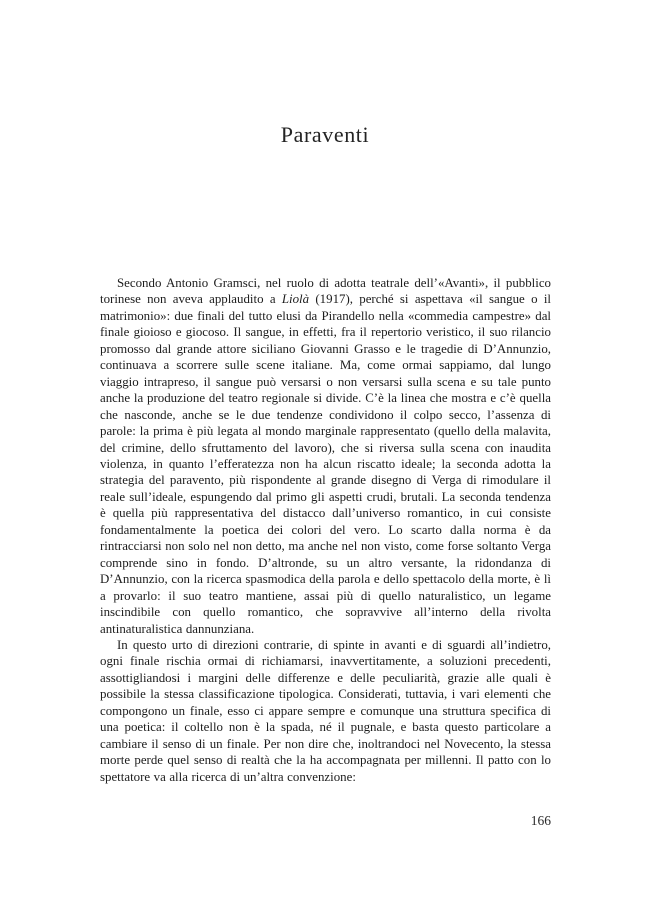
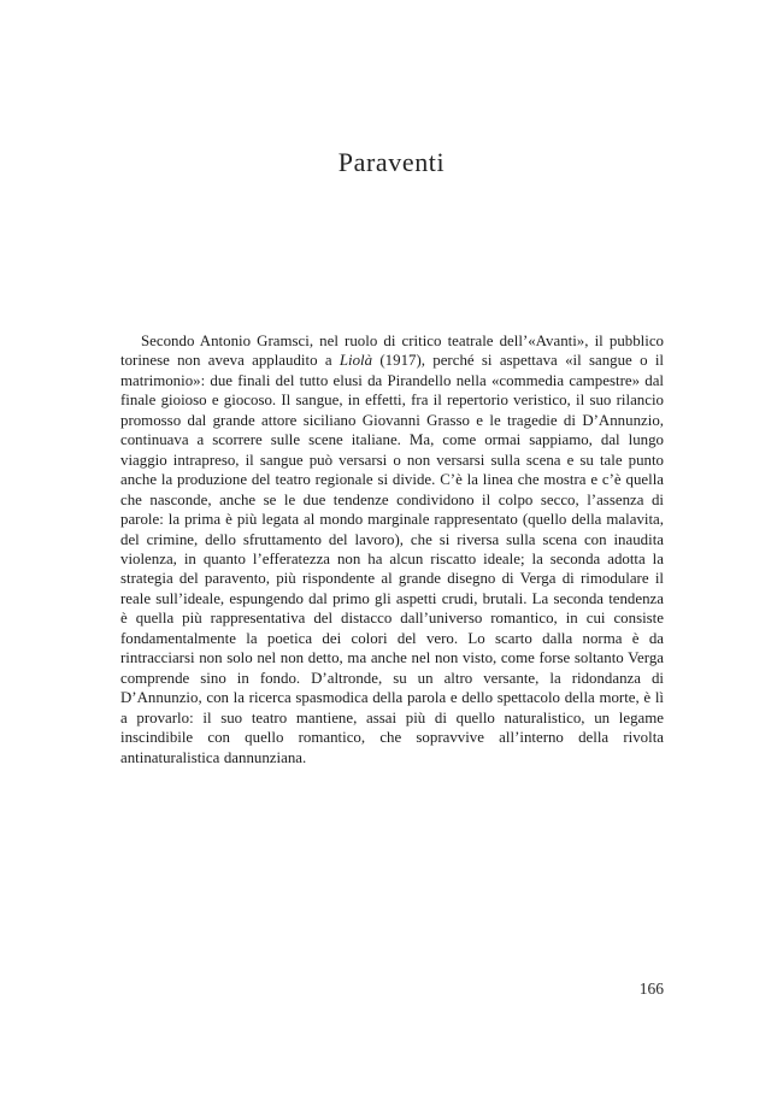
  Paraventi
- Secondo Antonio Gramsci, nel ruolo di adotta teatrale dell’«Avanti», il pubblico torinese non aveva applaudito a Liolà (1917), perché si aspettava «il sangue o il matrimonio»: due finali del tutto elusi da Pirandello nella «commedia campestre» dal finale gioioso e giocoso. Il sangue, in effetti, fra il repertorio veristico, il suo rilancio promosso dal grande attore siciliano Giovanni Grasso e le tragedie di D’Annunzio, continuava a scorrere sulle scene italiane. Ma, come ormai sappiamo, dal lungo viaggio intrapreso, il sangue può versarsi o non versarsi sulla scena e su tale punto anche la produzione del teatro regionale si divide. C’è la linea che mostra e c’è quella che nasconde, anche se le due tendenze condividono il colpo secco, l’assenza di parole: la prima è più legata al mondo marginale rappresentato (quello della malavita, del crimine, dello sfruttamento del lavoro), che si riversa sulla scena con inaudita violenza, in quanto l’efferatezza non ha alcun riscatto ideale; la seconda adotta la strategia del paravento, più rispondente al grande disegno di Verga di rimodulare il reale sull’ideale, espungendo dal primo gli aspetti crudi, brutali. La seconda tendenza è quella più rappresentativa del distacco dall’universo romantico, in cui consiste fondamentalmente la poetica dei colori del vero. Lo scarto dalla norma è da rintracciarsi non solo nel non detto, ma anche nel non visto, come forse soltanto Verga comprende sino in fondo. D’altronde, su un altro versante, la ridondanza di D’Annunzio, con la ricerca spasmodica della parola e dello spettacolo della morte, è lì a provarlo: il suo teatro mantiene, assai più di quello naturalistico, un legame inscindibile con quello romantico, che sopravvive all’interno della rivolta antinaturalistica dannunziana.
+ Secondo Antonio Gramsci, nel ruolo di critico teatrale dell’«Avanti», il pubblico torinese non aveva applaudito a Liolà (1917), perché si aspettava «il sangue o il matrimonio»: due finali del tutto elusi da Pirandello nella «commedia campestre» dal finale gioioso e giocoso. Il sangue, in effetti, fra il repertorio veristico, il suo rilancio promosso dal grande attore siciliano Giovanni Grasso e le tragedie di D’Annunzio, continuava a scorrere sulle scene italiane. Ma, come ormai sappiamo, dal lungo viaggio intrapreso, il sangue può versarsi o non versarsi sulla scena e su tale punto anche la produzione del teatro regionale si divide. C’è la linea che mostra e c’è quella che nasconde, anche se le due tendenze condividono il colpo secco, l’assenza di parole: la prima è più legata al mondo marginale rappresentato (quello della malavita, del crimine, dello sfruttamento del lavoro), che si riversa sulla scena con inaudita violenza, in quanto l’efferatezza non ha alcun riscatto ideale; la seconda adotta la strategia del paravento, più rispondente al grande disegno di Verga di rimodulare il reale sull’ideale, espungendo dal primo gli aspetti crudi, brutali. La seconda tendenza è quella più rappresentativa del distacco dall’universo romantico, in cui consiste fondamentalmente la poetica dei colori del vero. Lo scarto dalla norma è da rintracciarsi non solo nel non detto, ma anche nel non visto, come forse soltanto Verga comprende sino in fondo. D’altronde, su un altro versante, la ridondanza di D’Annunzio, con la ricerca spasmodica della parola e dello spettacolo della morte, è lì a provarlo: il suo teatro mantiene, assai più di quello naturalistico, un legame inscindibile con quello romantico, che sopravvive all’interno della rivolta antinaturalistica dannunziana.
- In questo urto di direzioni contrarie, di spinte in avanti e di sguardi all’indietro, ogni finale rischia ormai di richiamarsi, inavvertitamente, a soluzioni precedenti, assottigliandosi i margini delle differenze e delle peculiarità, grazie alle quali è possibile la stessa classificazione tipologica. Considerati, tuttavia, i vari elementi che compongono un finale, esso ci appare sempre e comunque una struttura specifica di una poetica: il coltello non è la spada, né il pugnale, e basta questo particolare a cambiare il senso di un finale. Per non dire che, inoltrandoci nel Novecento, la stessa morte perde quel senso di realtà che la ha accompagnata per millenni. Il patto con lo spettatore va alla ricerca di un’altra convenzione:
  166
